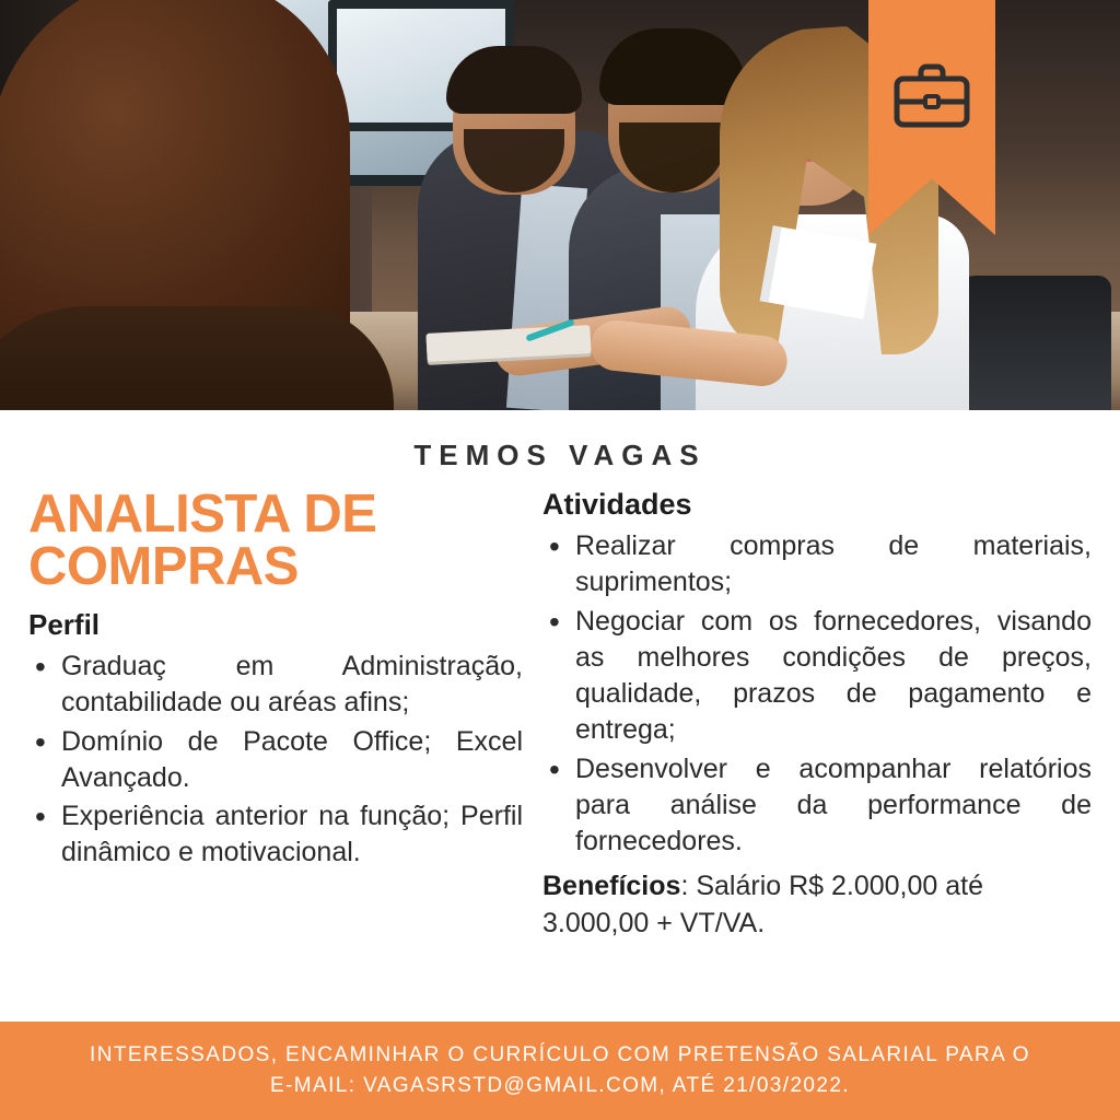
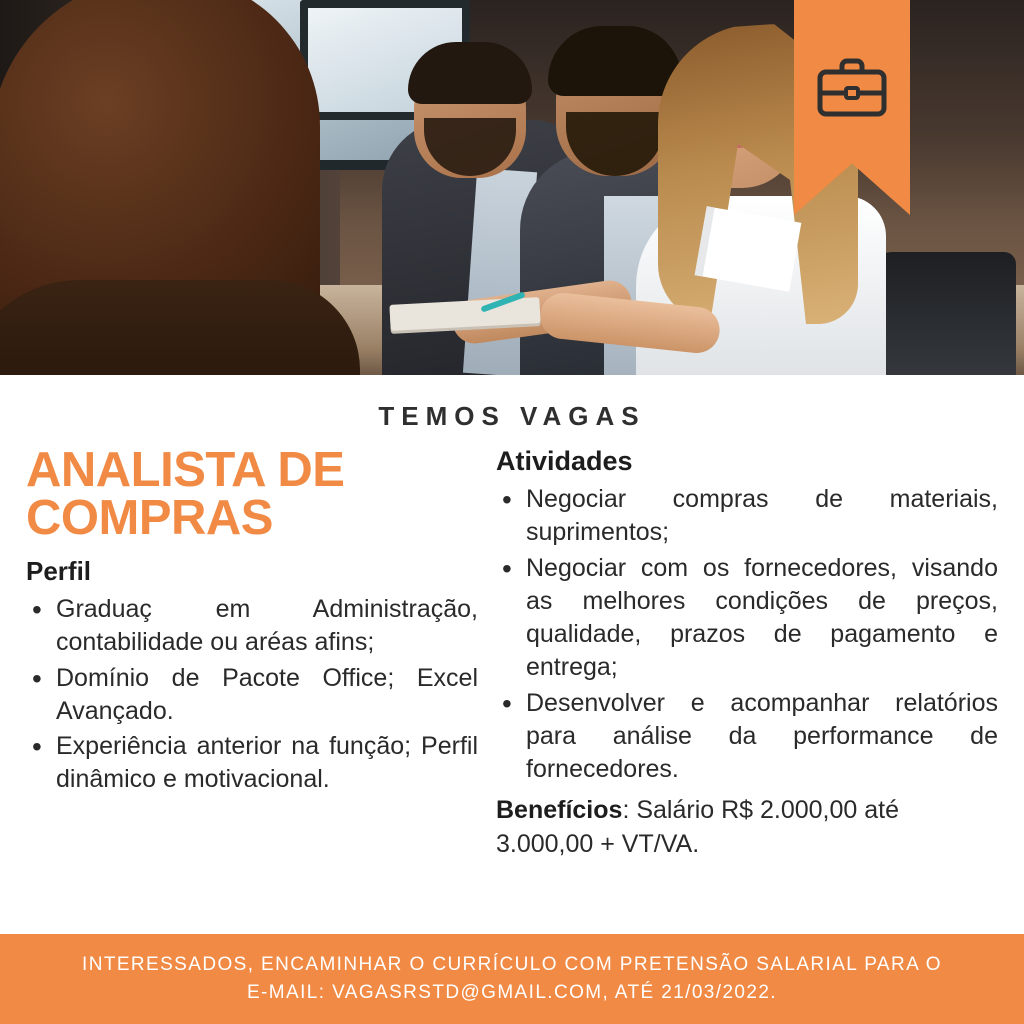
  TEMOS VAGAS
  ANALISTA DE COMPRAS
  Perfil
  Graduaç em Administração, contabilidade ou aréas afins;
  Domínio de Pacote Office; Excel Avançado.
  Experiência anterior na função; Perfil dinâmico e motivacional.
  Atividades
- Realizar compras de materiais, suprimentos;
+ Negociar compras de materiais, suprimentos;
  Negociar com os fornecedores, visando as melhores condições de preços, qualidade, prazos de pagamento e entrega;
  Desenvolver e acompanhar relatórios para análise da performance de fornecedores.
  Benefícios: Salário R$ 2.000,00 até 3.000,00 + VT/VA.
  INTERESSADOS, ENCAMINHAR O CURRÍCULO COM PRETENSÃO SALARIAL PARA O
  E-MAIL: VAGASRSTD@GMAIL.COM, ATÉ 21/03/2022.
